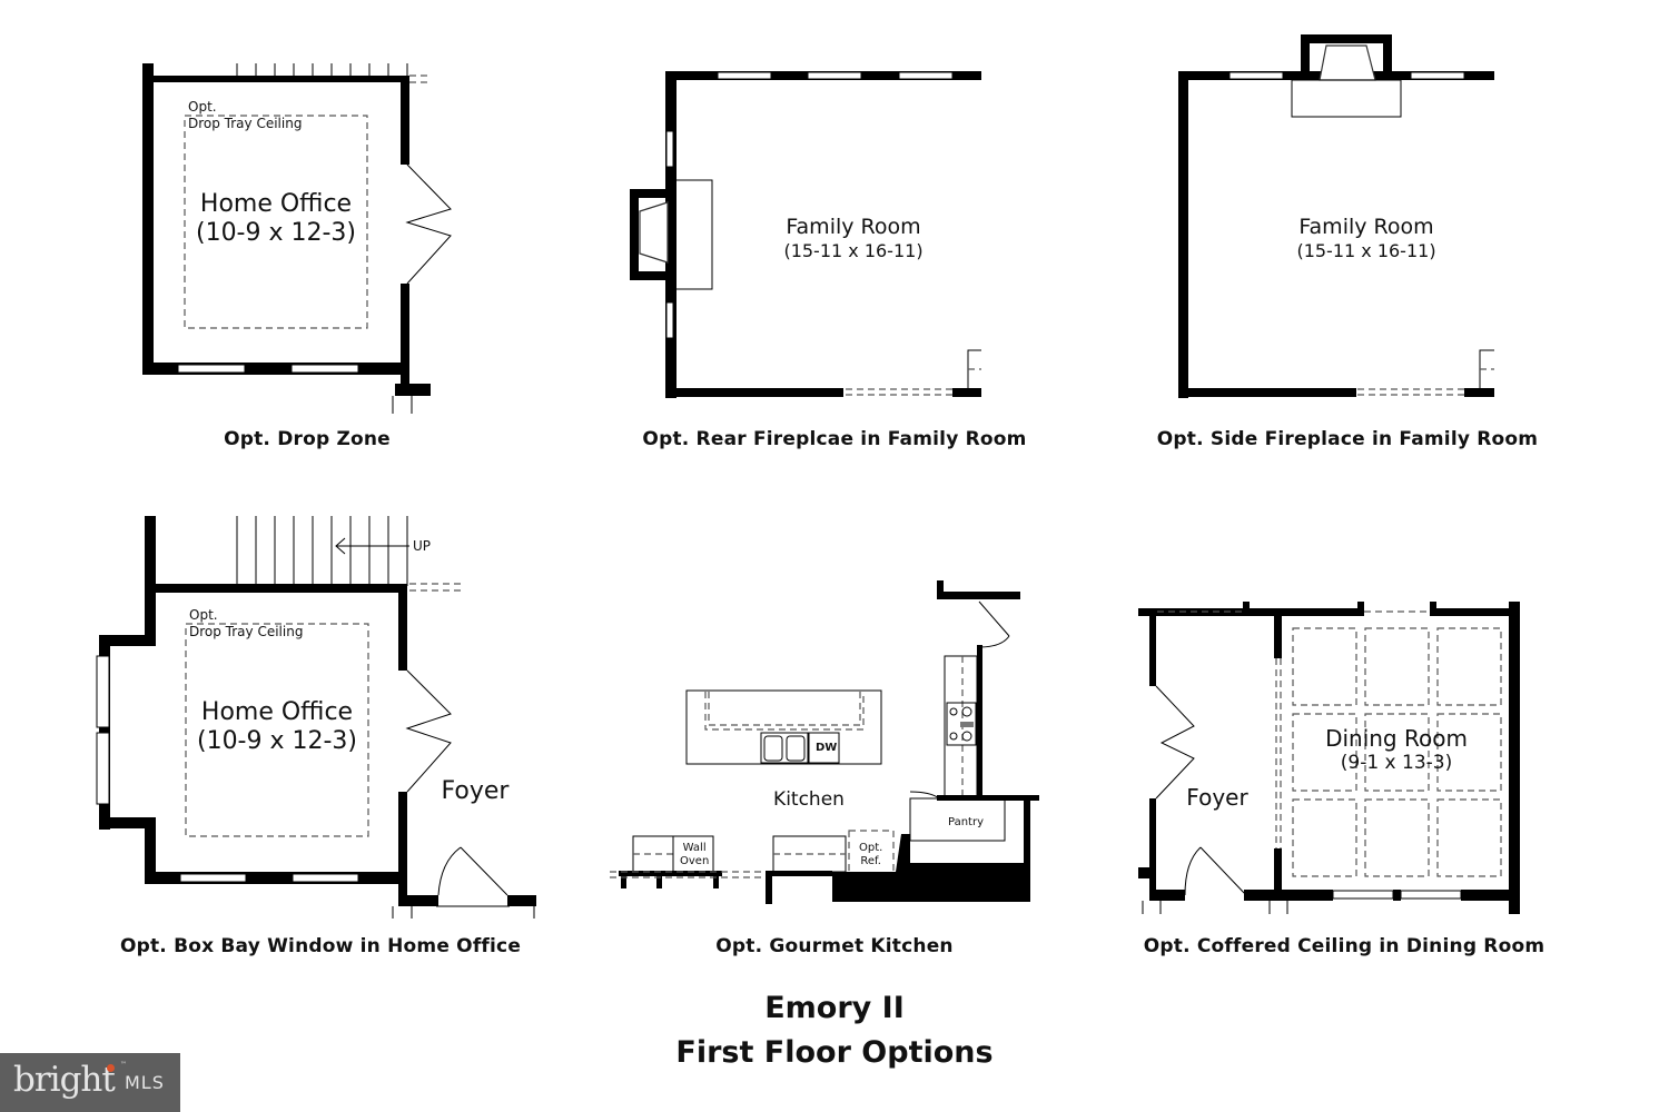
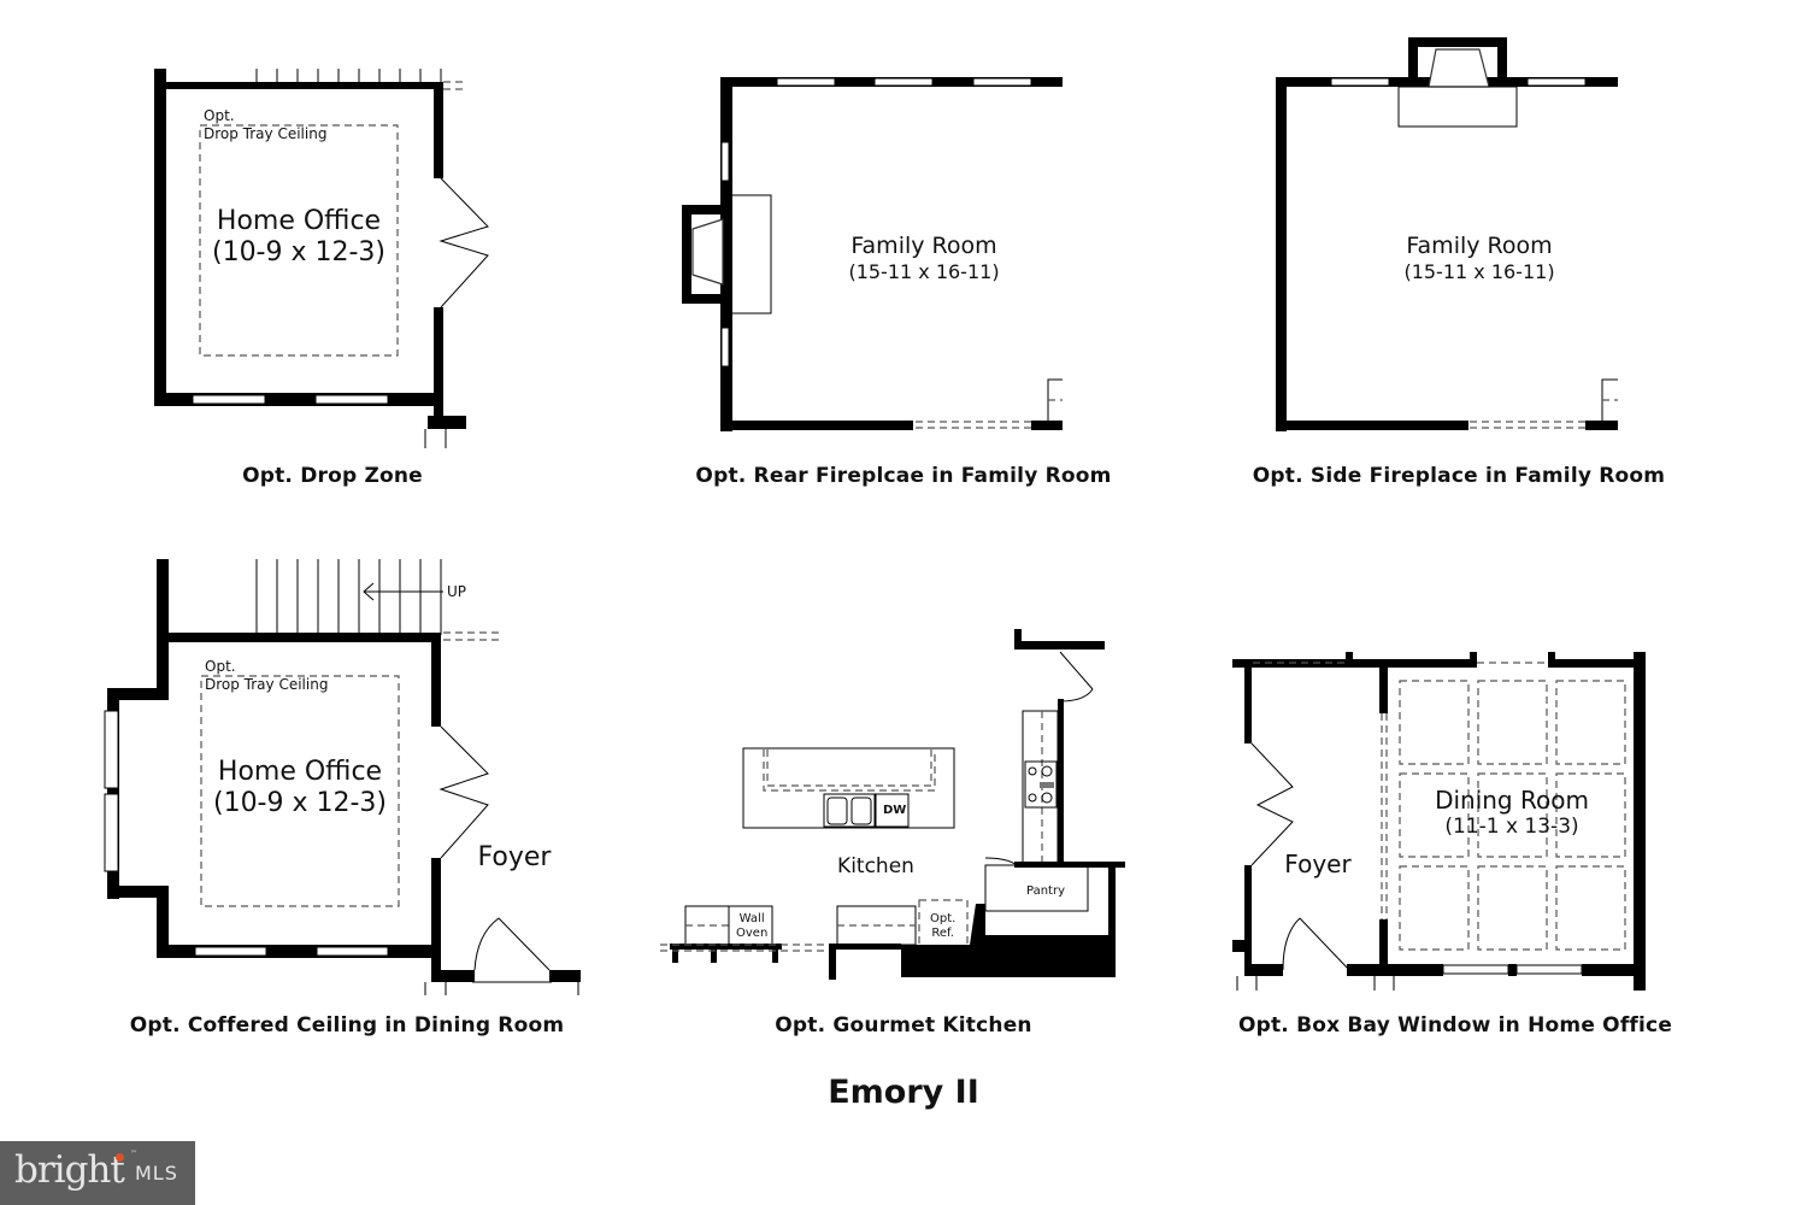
  Opt.
  Drop Tray Ceiling
  Home Office
  (10-9 x 12-3)
  Opt. Drop Zone
  Family Room
  (15-11 x 16-11)
  Opt. Rear Fireplcae in Family Room
  Family Room
  (15-11 x 16-11)
  Opt. Side Fireplace in Family Room
  UP
  Opt.
  Drop Tray Ceiling
  Home Office
  (10-9 x 12-3)
  Foyer
- Opt. Box Bay Window in Home Office
+ Opt. Coffered Ceiling in Dining Room
  DW
  Kitchen
  Pantry
  Wall
  Oven
  Opt.
  Ref.
  Opt. Gourmet Kitchen
  Dining Room
- (9-1 x 13-3)
+ (11-1 x 13-3)
  Foyer
- Opt. Coffered Ceiling in Dining Room
+ Opt. Box Bay Window in Home Office
  Emory II
- First Floor Options
  bright
  MLS
